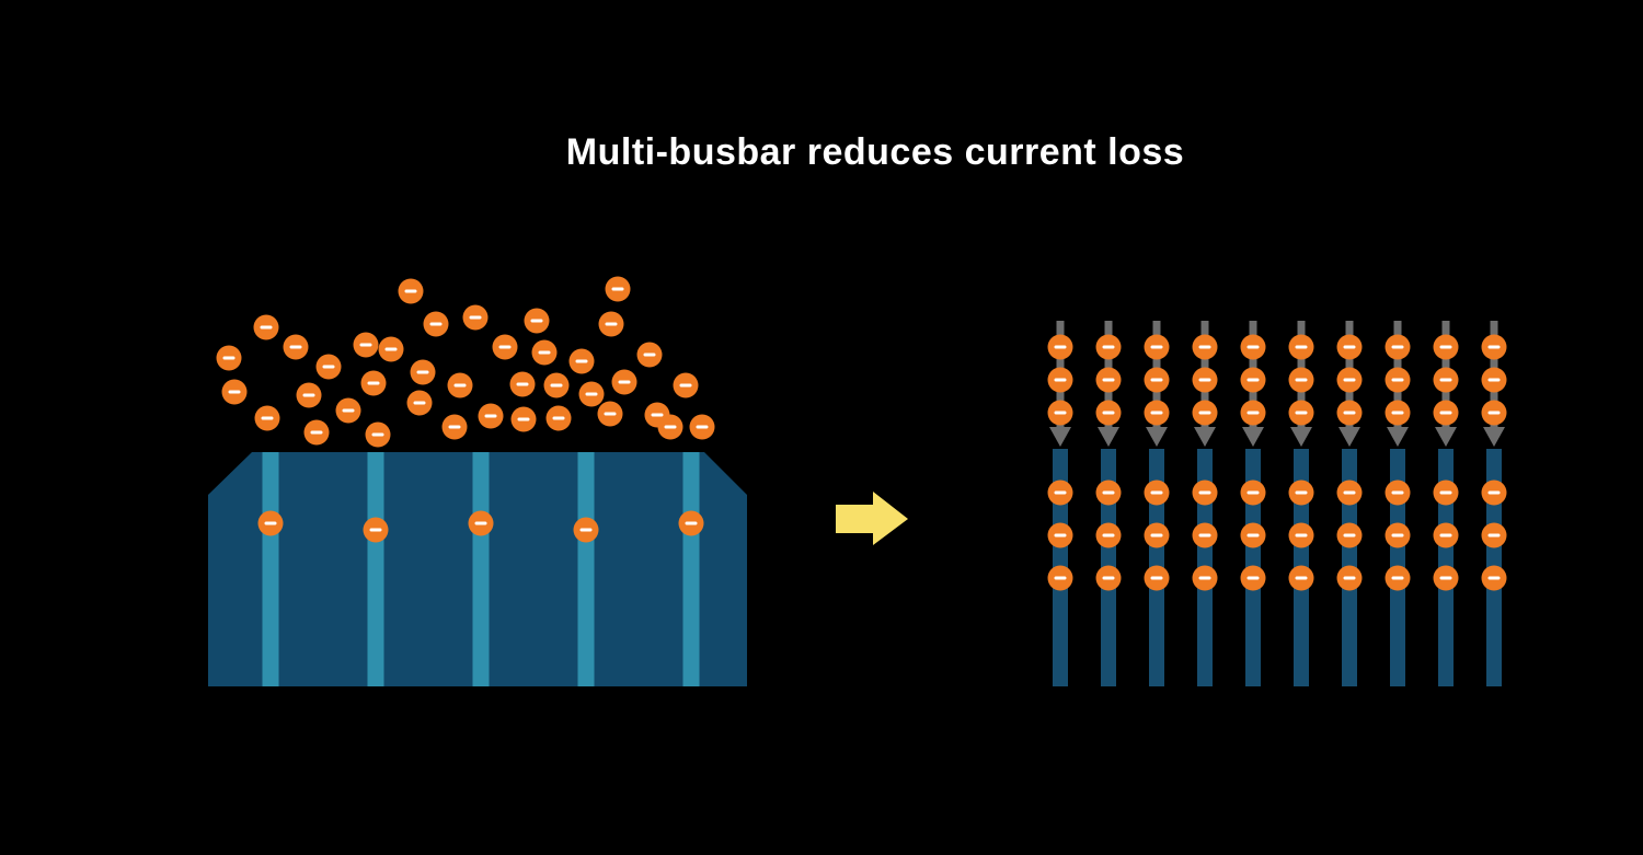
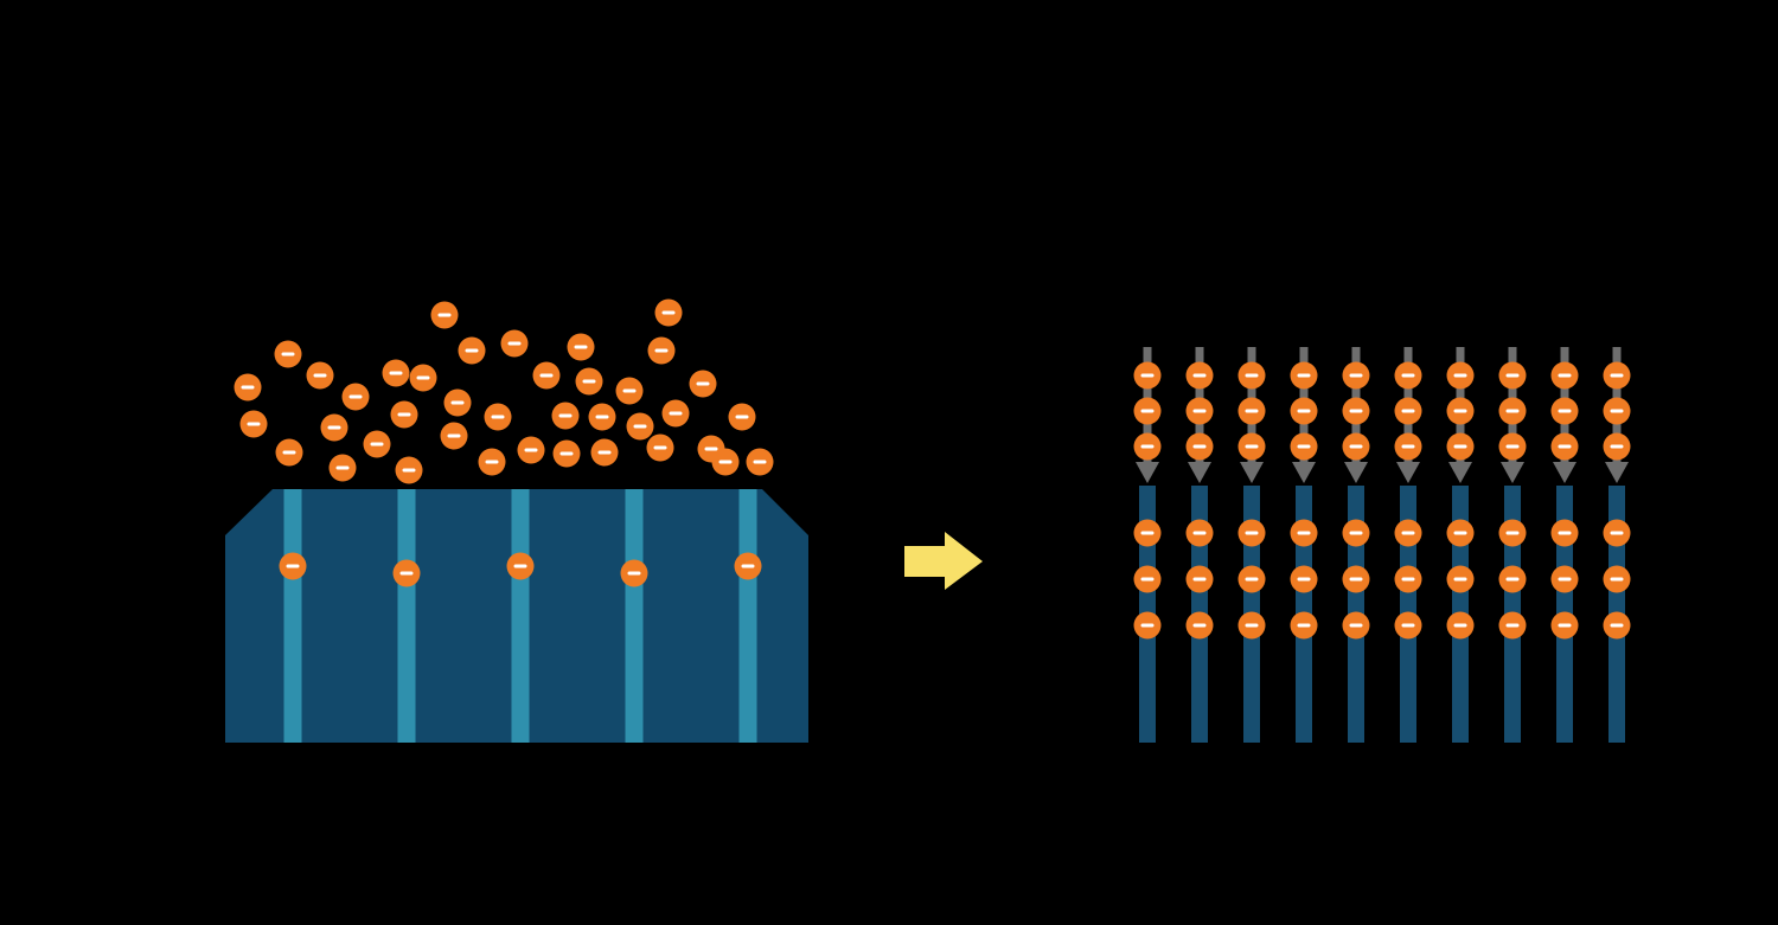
- Multi-busbar reduces current loss
